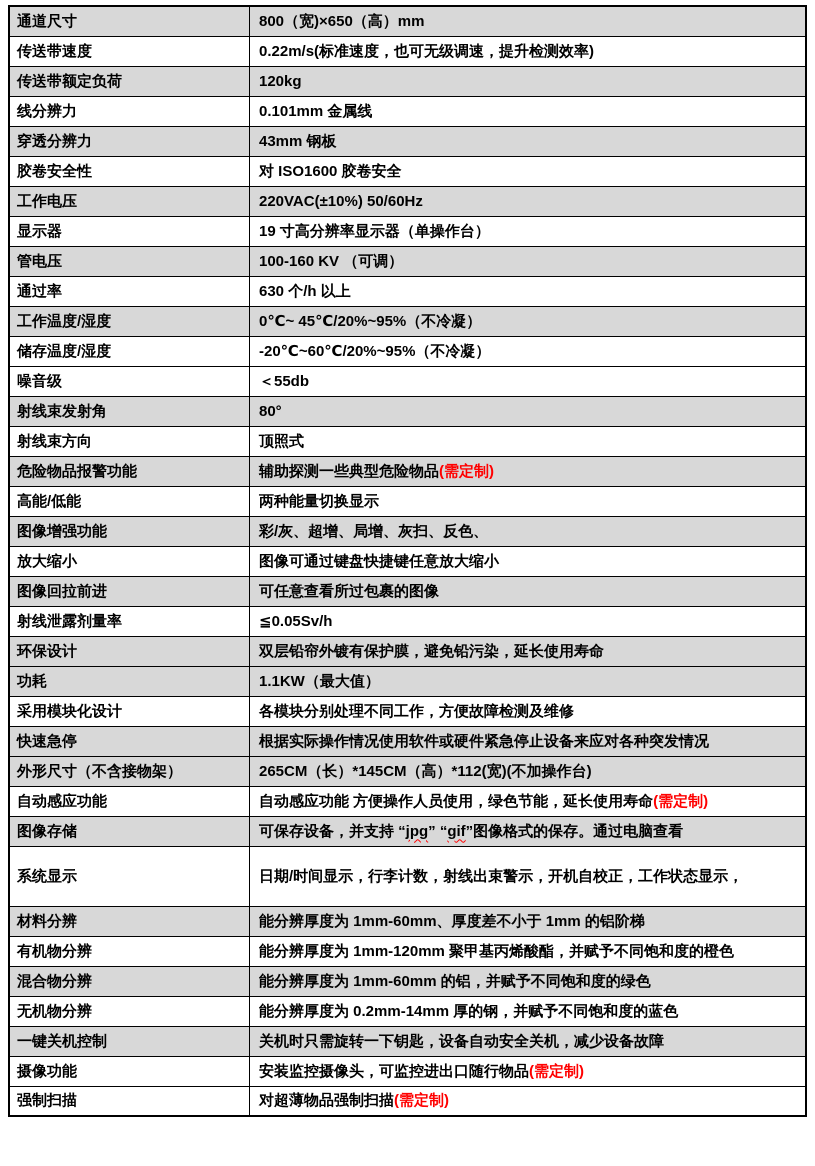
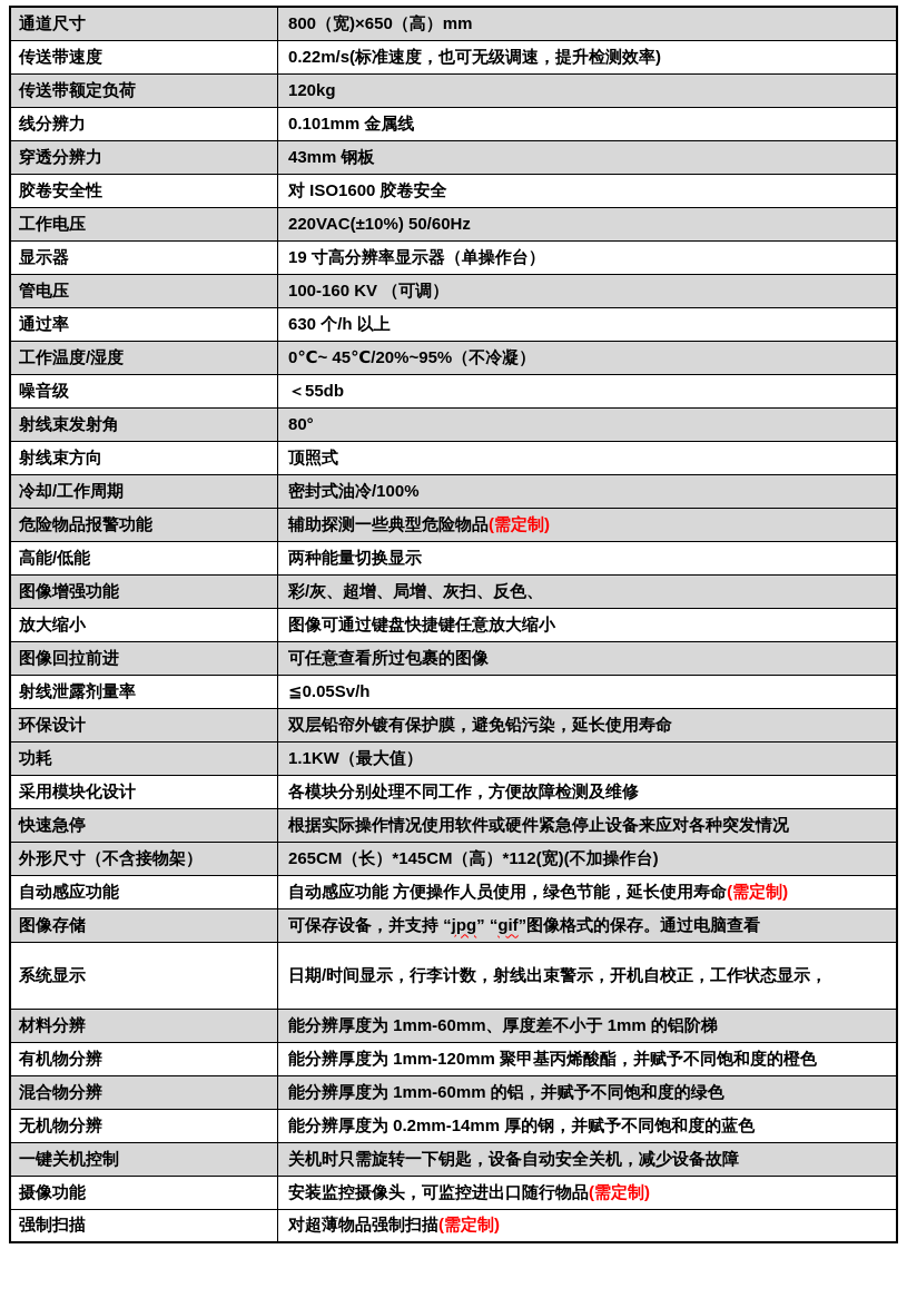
  通道尺寸	800（宽)×650（高）mm
  传送带速度	0.22m/s(标准速度，也可无级调速，提升检测效率)
  传送带额定负荷	120kg
  线分辨力	0.101mm 金属线
  穿透分辨力	43mm 钢板
  胶卷安全性	对 ISO1600 胶卷安全
  工作电压	220VAC(±10%) 50/60Hz
  显示器	19 寸高分辨率显示器（单操作台）
  管电压	100-160 KV （可调）
  通过率	630 个/h 以上
  工作温度/湿度	0℃~ 45℃/20%~95%（不冷凝）
- 储存温度/湿度	-20℃~60℃/20%~95%（不冷凝）
  噪音级	＜55db
  射线束发射角	80°
  射线束方向	顶照式
+ 冷却/工作周期	密封式油冷/100%
  危险物品报警功能	辅助探测一些典型危险物品(需定制)
  高能/低能	两种能量切换显示
  图像增强功能	彩/灰、超增、局增、灰扫、反色、
  放大缩小	图像可通过键盘快捷键任意放大缩小
  图像回拉前进	可任意查看所过包裹的图像
  射线泄露剂量率	≦0.05Sv/h
  环保设计	双层铅帘外镀有保护膜，避免铅污染，延长使用寿命
  功耗	1.1KW（最大值）
  采用模块化设计	各模块分别处理不同工作，方便故障检测及维修
  快速急停	根据实际操作情况使用软件或硬件紧急停止设备来应对各种突发情况
  外形尺寸（不含接物架）	265CM（长）*145CM（高）*112(宽)(不加操作台)
  自动感应功能	自动感应功能 方便操作人员使用，绿色节能，延长使用寿命(需定制)
  图像存储	可保存设备，并支持 “jpg” “gif”图像格式的保存。通过电脑查看
  系统显示	日期/时间显示，行李计数，射线出束警示，开机自校正，工作状态显示，
  材料分辨	能分辨厚度为 1mm-60mm、厚度差不小于 1mm 的铝阶梯
  有机物分辨	能分辨厚度为 1mm-120mm 聚甲基丙烯酸酯，并赋予不同饱和度的橙色
  混合物分辨	能分辨厚度为 1mm-60mm 的铝，并赋予不同饱和度的绿色
  无机物分辨	能分辨厚度为 0.2mm-14mm 厚的钢，并赋予不同饱和度的蓝色
  一键关机控制	关机时只需旋转一下钥匙，设备自动安全关机，减少设备故障
  摄像功能	安装监控摄像头，可监控进出口随行物品(需定制)
  强制扫描	对超薄物品强制扫描(需定制)
